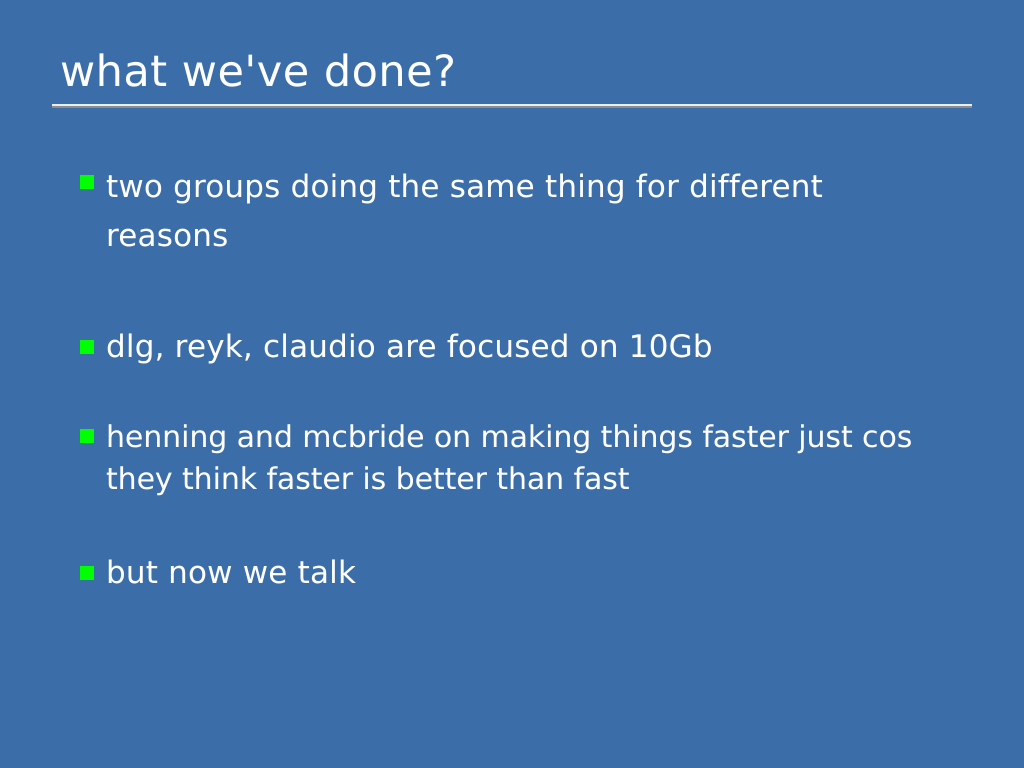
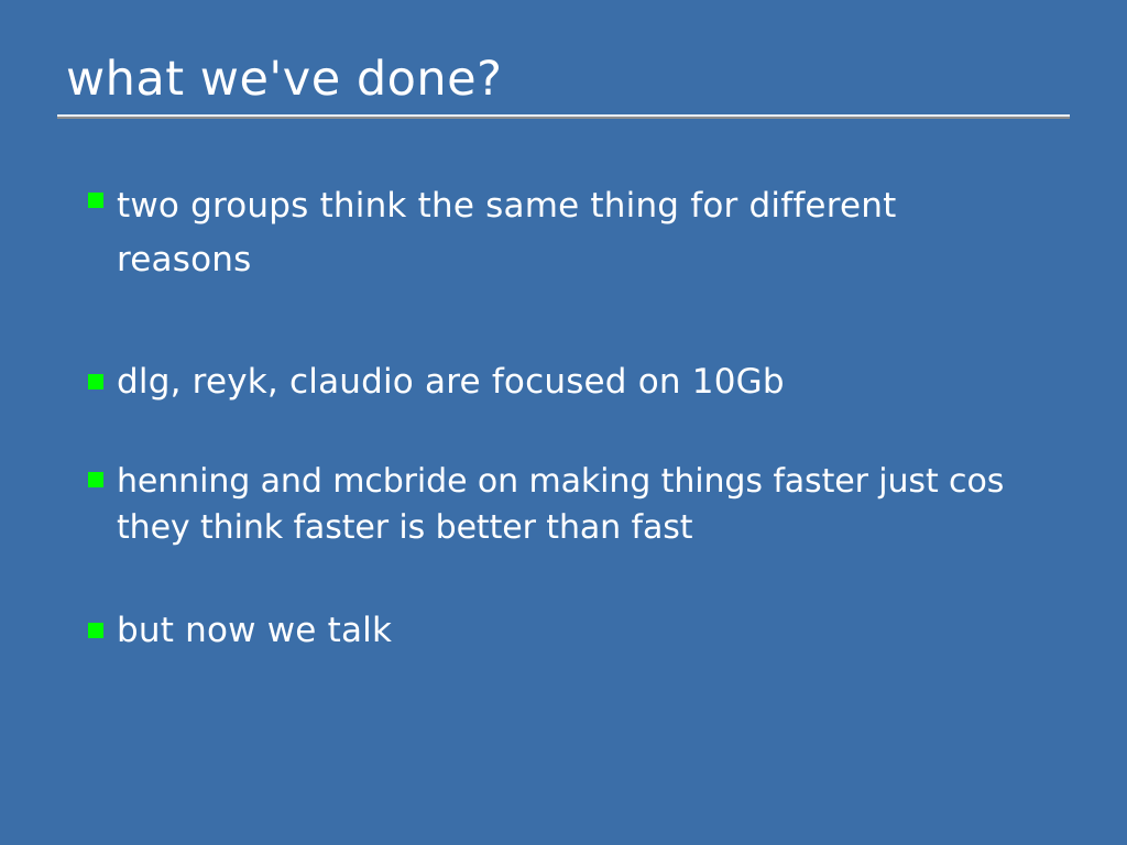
  what we've done?
- two groups doing the same thing for different reasons
+ two groups think the same thing for different reasons
  dlg, reyk, claudio are focused on 10Gb
  henning and mcbride on making things faster just cos they think faster is better than fast
  but now we talk
